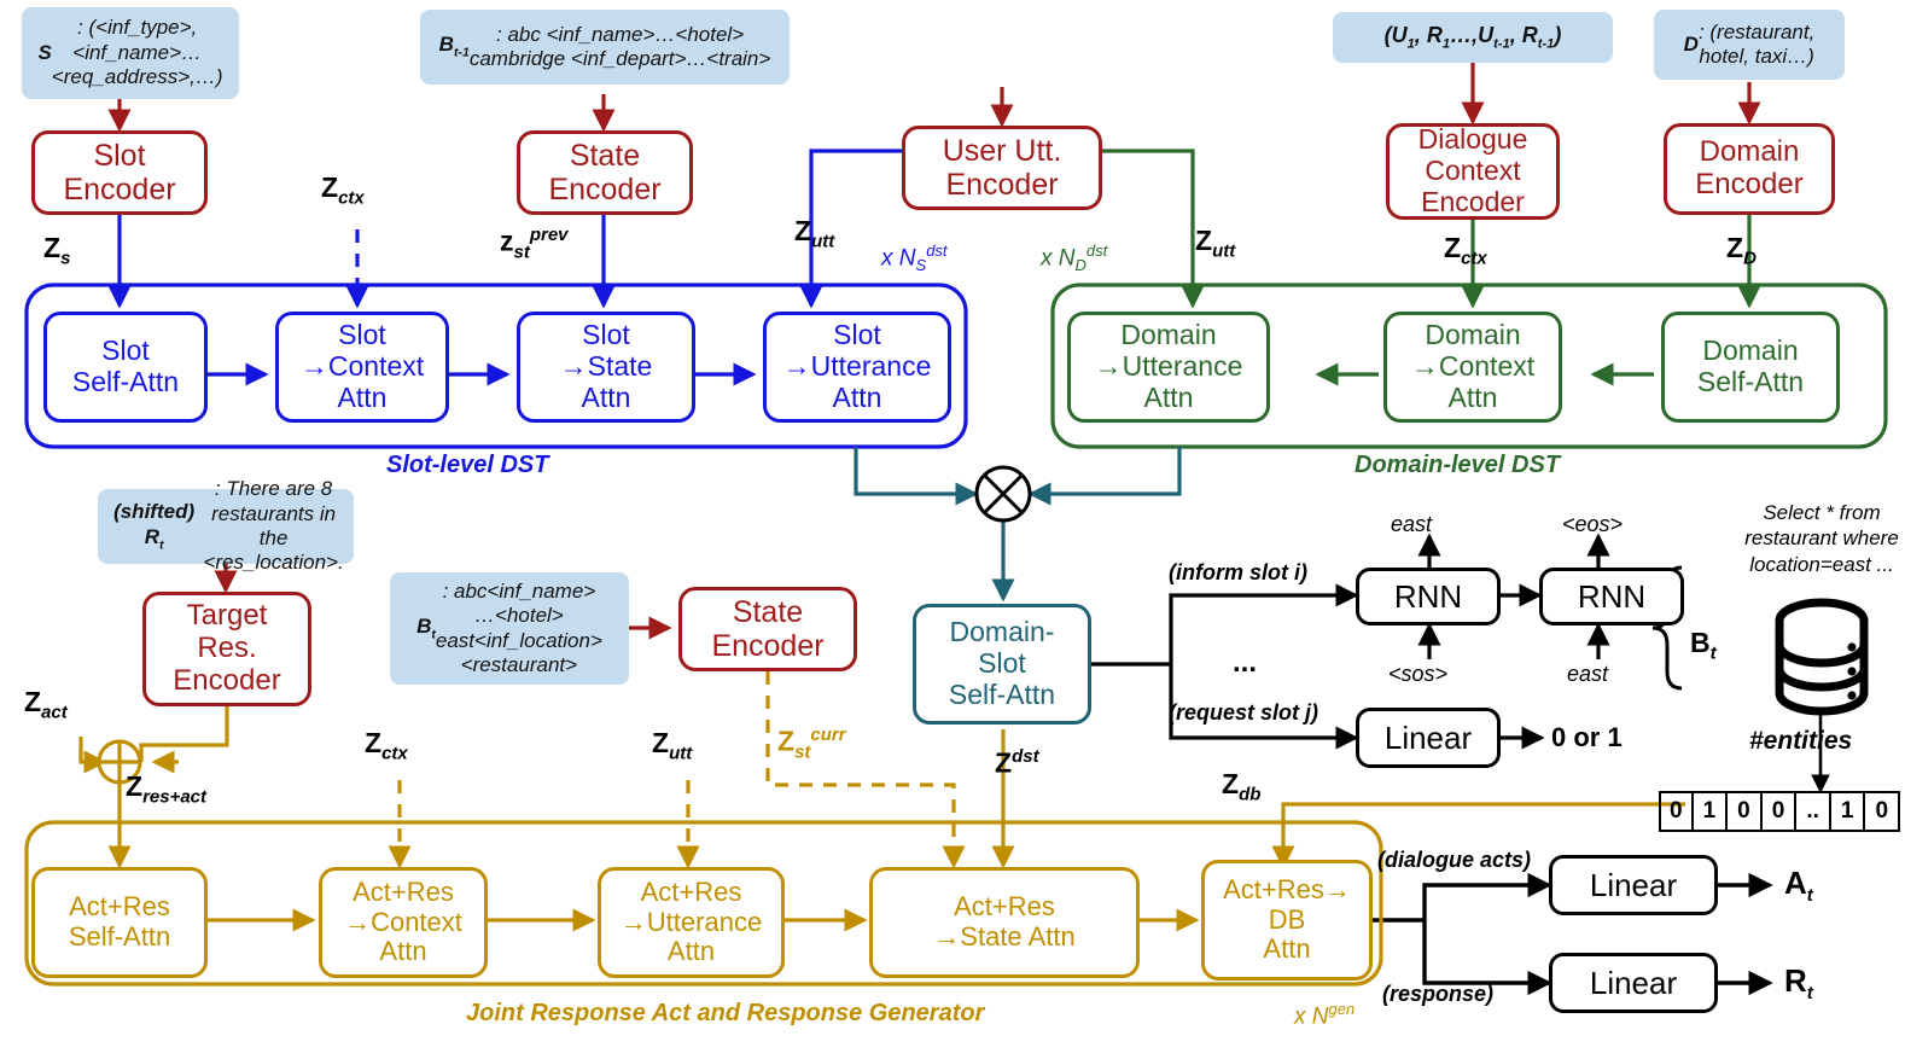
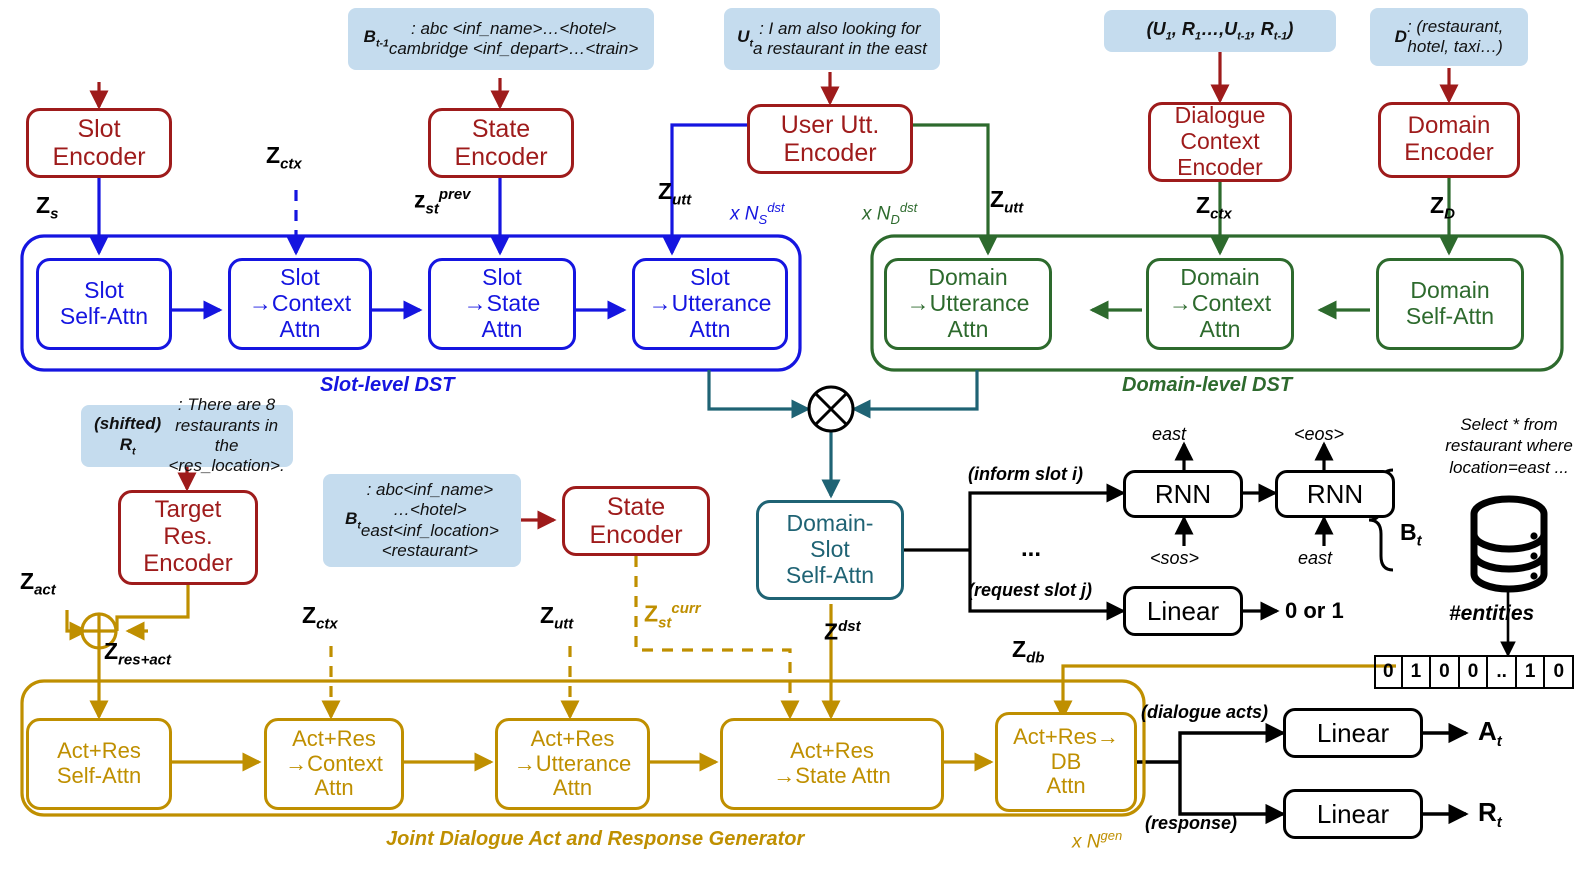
- S
- : (<inf_type>,
- <inf_name>…
- <req_address>,…)
  Bt-1
  : abc <inf_name>…<hotel>
  cambridge <inf_depart>…<train>
+ Ut
+ : I am also looking for
+ a restaurant in the east
  (U1, R1…,Ut-1, Rt-1)
  D
  : (restaurant,
  hotel, taxi…)
  (shifted) Rt
  : There are 8
  restaurants in the
  <res_location>.
  Bt
  : abc<inf_name>
  …<hotel>
  east<inf_location>
  <restaurant>
  Slot
  Encoder
  State
  Encoder
  User Utt.
  Encoder
  Dialogue
  Context
  Encoder
  Domain
  Encoder
  Target
  Res.
  Encoder
  State
  Encoder
  Slot
  Self-Attn
  Slot
  →Context
  Attn
  Slot
  →State
  Attn
  Slot
  →Utterance
  Attn
  Slot-level DST
  x NSdst
  Domain
  →Utterance
  Attn
  Domain
  →Context
  Attn
  Domain
  Self-Attn
  Domain-level DST
  x NDdst
  Domain-
  Slot
  Self-Attn
  RNN
  RNN
  Linear
  Linear
  Linear
  east
  <eos>
  <sos>
  east
  0 or 1
  (inform slot i)
  (request slot j)
  ...
  Bt
  (dialogue acts)
  (response)
  Select * from
  restaurant where
  location=east ...
  #entities
  0
  1
  0
  0
  ..
  1
  0
  Act+Res
  Self-Attn
  Act+Res
  →Context
  Attn
  Act+Res
  →Utterance
  Attn
  Act+Res
  →State Attn
  Act+Res→
  DB
  Attn
- Joint Response Act and Response Generator
+ Joint Dialogue Act and Response Generator
  x Ngen
  Zs
  Zctx
  zstprev
  Zutt
  Zutt
  Zctx
  ZD
  Zact
  Zres+act
  Zstcurr
  Zctx
  Zutt
  Zdst
  Zdb
  At
  Rt
